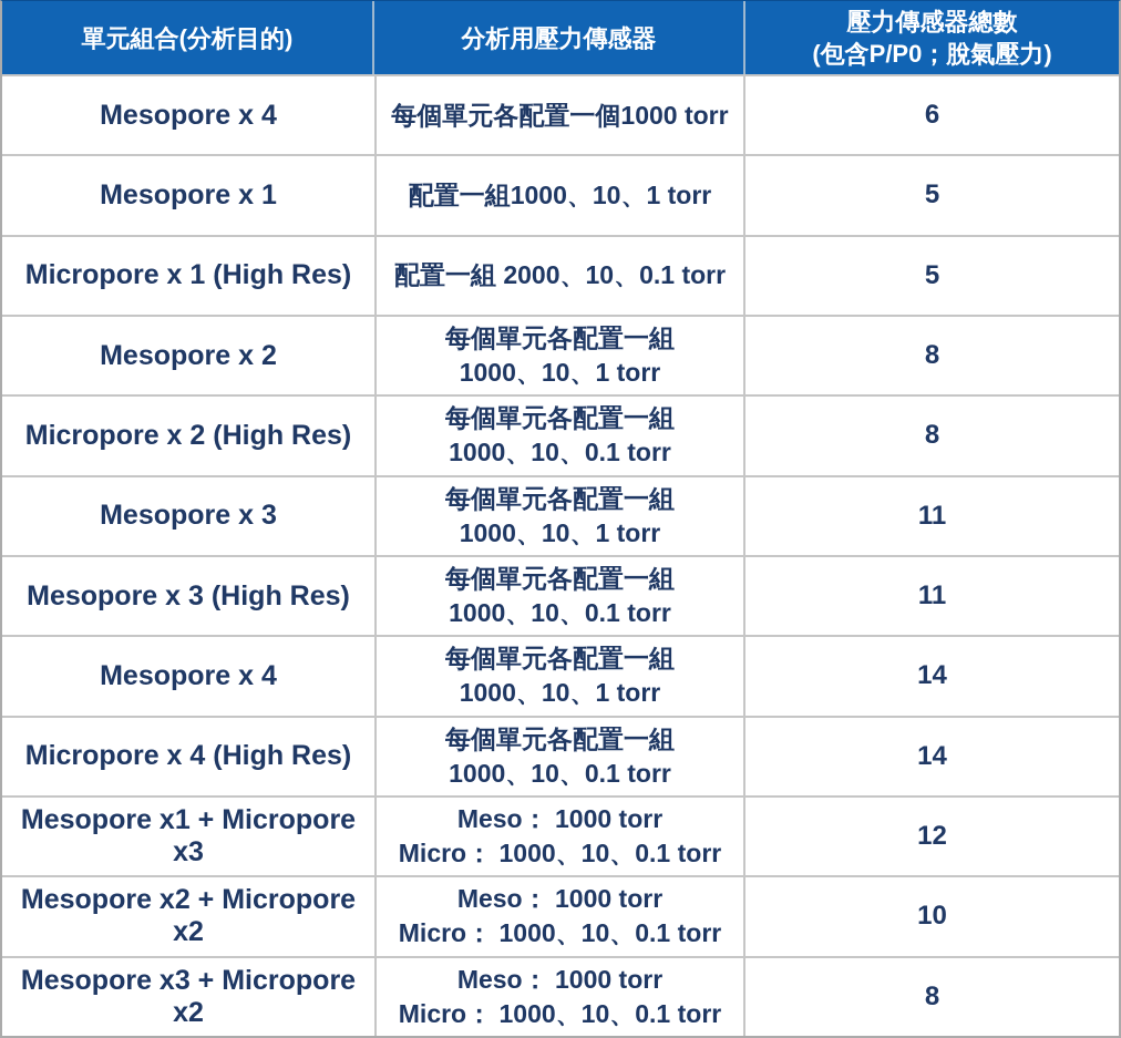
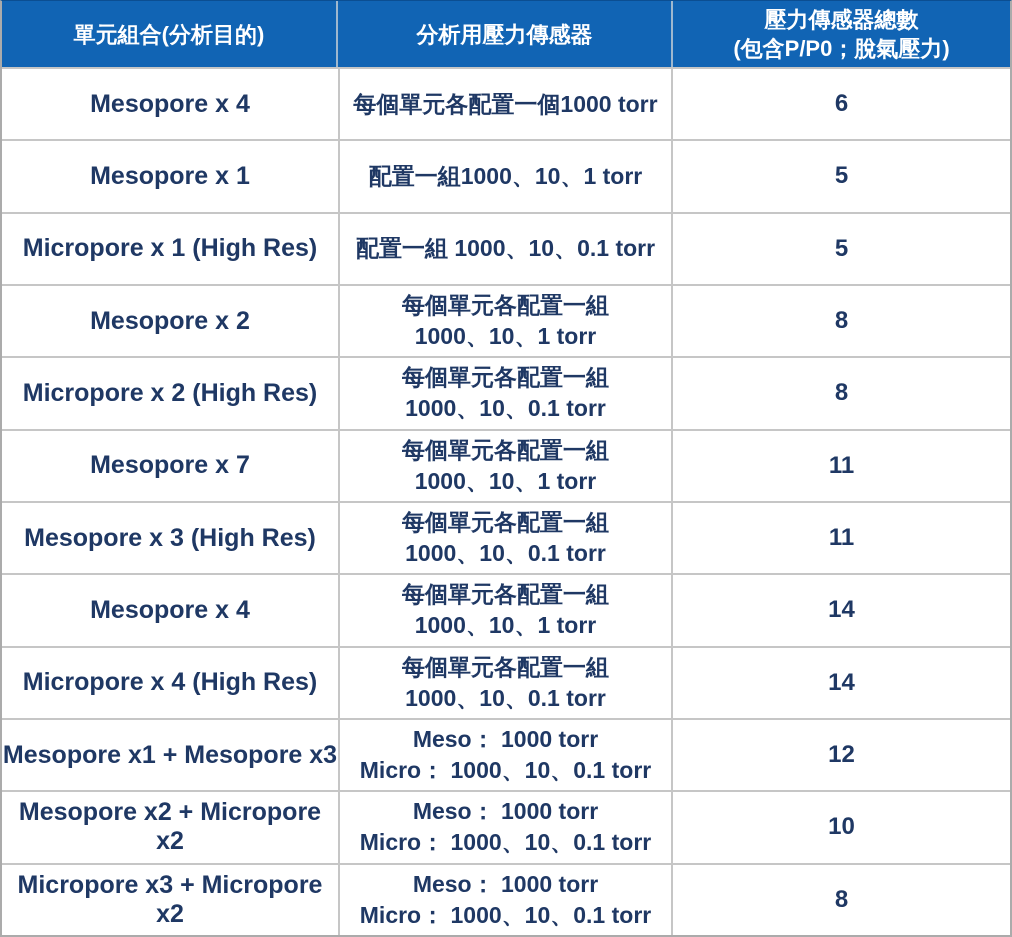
  單元組合(分析目的)
  分析用壓力傳感器
  壓力傳感器總數
  (包含P/P0；脫氣壓力)
  Mesopore x 4
  每個單元各配置一個1000 torr
  6
  Mesopore x 1
  配置一組1000、10、1 torr
  5
  Micropore x 1 (High Res)
- 配置一組 2000、10、0.1 torr
+ 配置一組 1000、10、0.1 torr
  5
  Mesopore x 2
  每個單元各配置一組
  1000、10、1 torr
  8
  Micropore x 2 (High Res)
  每個單元各配置一組
  1000、10、0.1 torr
  8
- Mesopore x 3
+ Mesopore x 7
  每個單元各配置一組
  1000、10、1 torr
  11
  Mesopore x 3 (High Res)
  每個單元各配置一組
  1000、10、0.1 torr
  11
  Mesopore x 4
  每個單元各配置一組
  1000、10、1 torr
  14
  Micropore x 4 (High Res)
  每個單元各配置一組
  1000、10、0.1 torr
  14
- Mesopore x1 + Micropore x3
+ Mesopore x1 + Mesopore x3
  Meso： 1000 torr
  Micro： 1000、10、0.1 torr
  12
  Mesopore x2 + Micropore x2
  Meso： 1000 torr
  Micro： 1000、10、0.1 torr
  10
- Mesopore x3 + Micropore x2
+ Micropore x3 + Micropore x2
  Meso： 1000 torr
  Micro： 1000、10、0.1 torr
  8
